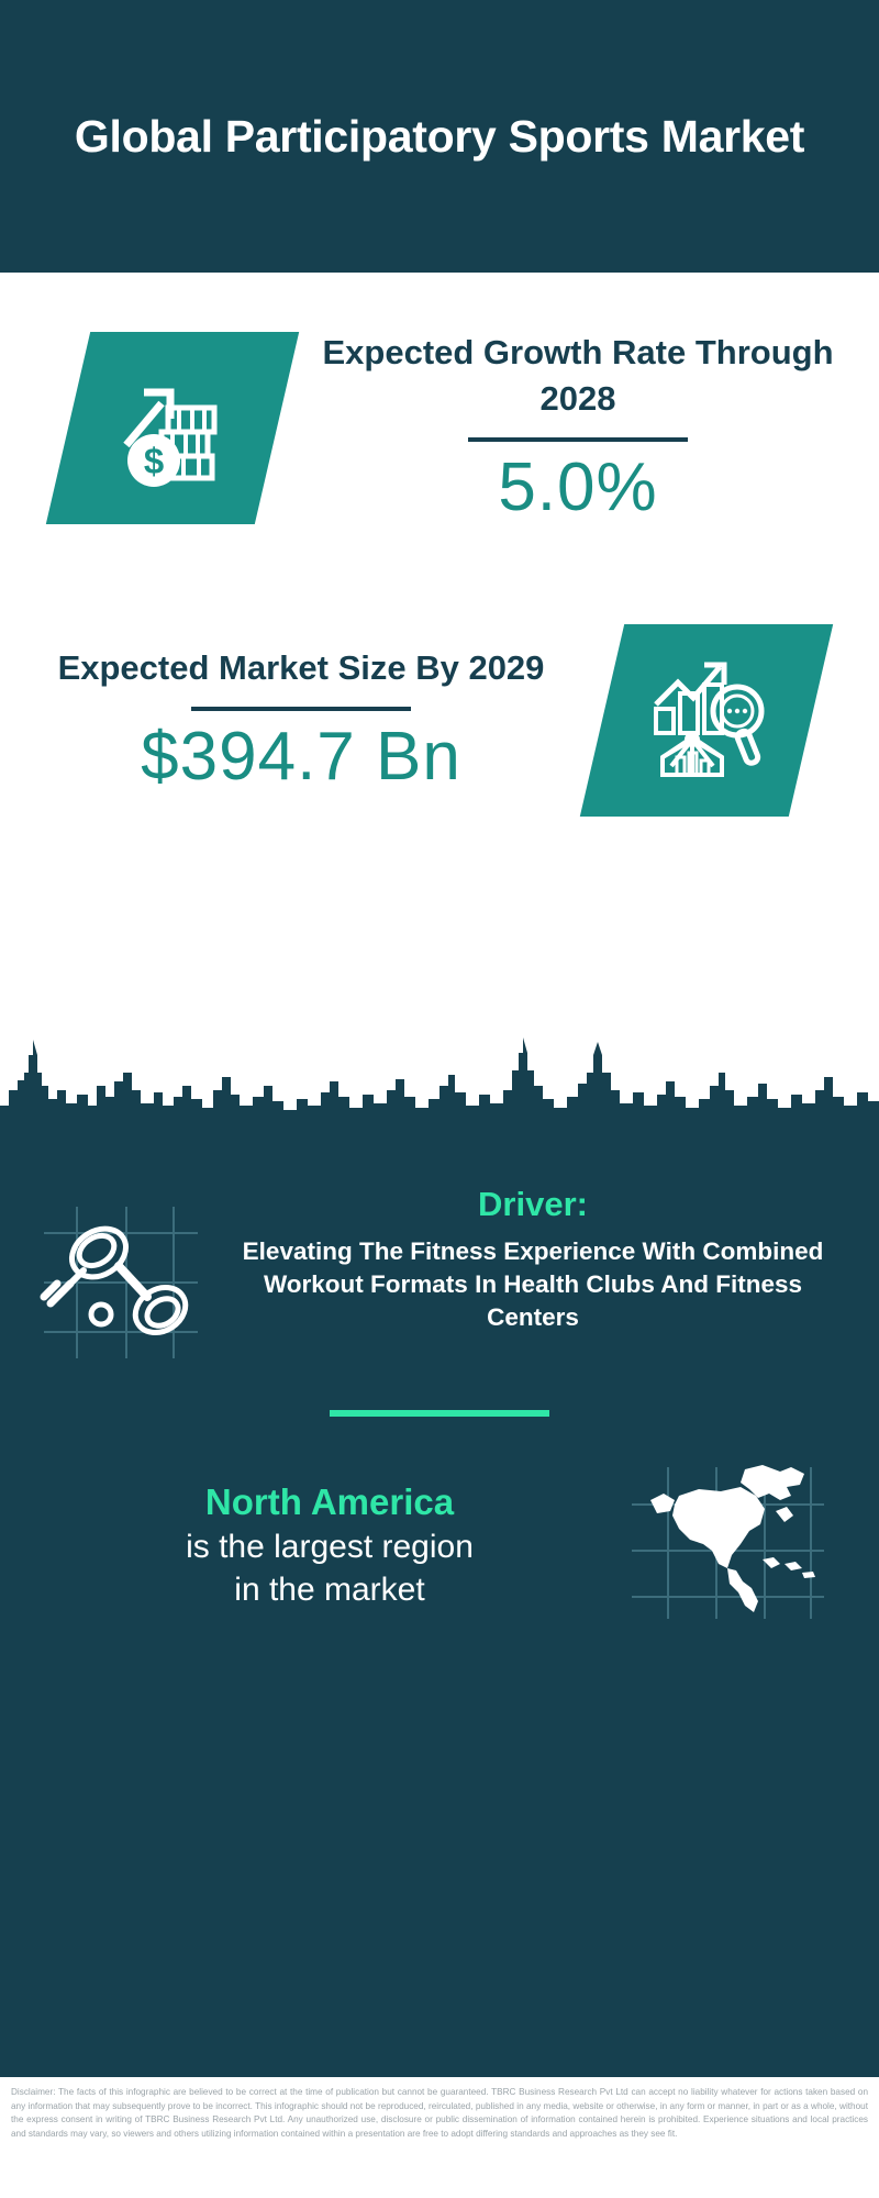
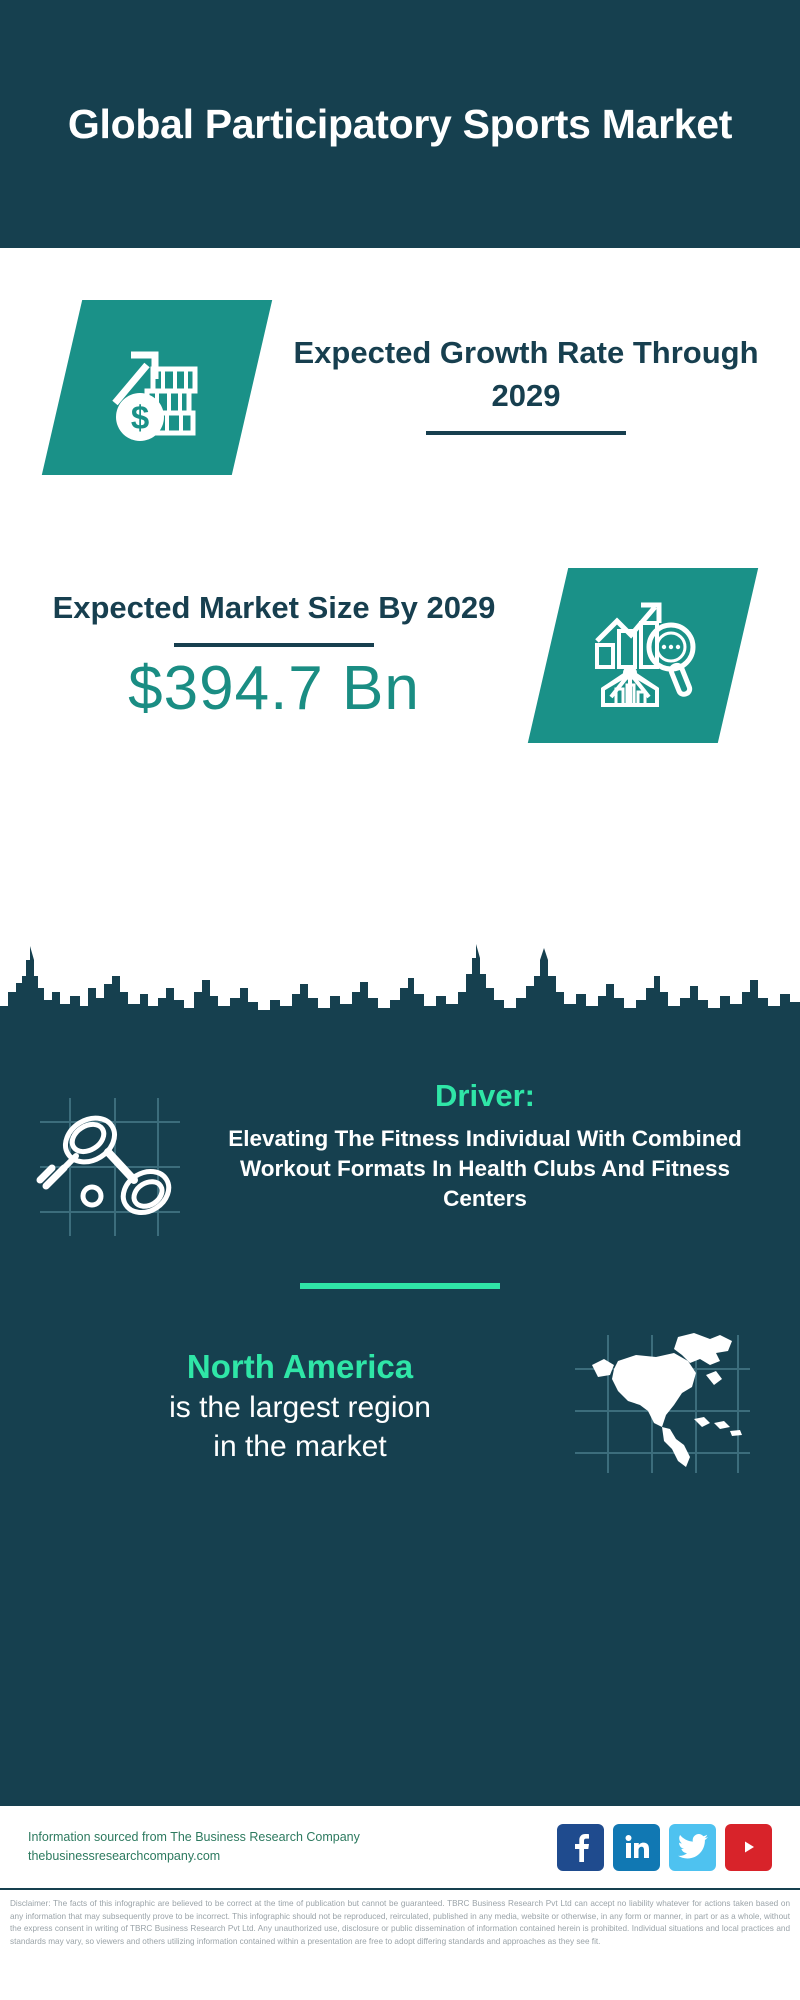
  Global Participatory Sports Market
- Expected Growth Rate Through 2028
+ Expected Growth Rate Through 2029
- 5.0%
  Expected Market Size By 2029
  $394.7 Bn
  Driver:
- Elevating The Fitness Experience With Combined Workout Formats In Health Clubs And Fitness Centers
+ Elevating The Fitness Individual With Combined Workout Formats In Health Clubs And Fitness Centers
  North America
  is the largest region
  in the market
+ Information sourced from The Business Research Company
+ thebusinessresearchcompany.com
- Disclaimer: The facts of this infographic are believed to be correct at the time of publication but cannot be guaranteed. TBRC Business Research Pvt Ltd can accept no liability whatever for actions taken based on any information that may subsequently prove to be incorrect. This infographic should not be reproduced, reirculated, published in any media, website or otherwise, in any form or manner, in part or as a whole, without the express consent in writing of TBRC Business Research Pvt Ltd. Any unauthorized use, disclosure or public dissemination of information contained herein is prohibited. Experience situations and local practices and standards may vary, so viewers and others utilizing information contained within a presentation are free to adopt differing standards and approaches as they see fit.
+ Disclaimer: The facts of this infographic are believed to be correct at the time of publication but cannot be guaranteed. TBRC Business Research Pvt Ltd can accept no liability whatever for actions taken based on any information that may subsequently prove to be incorrect. This infographic should not be reproduced, reirculated, published in any media, website or otherwise, in any form or manner, in part or as a whole, without the express consent in writing of TBRC Business Research Pvt Ltd. Any unauthorized use, disclosure or public dissemination of information contained herein is prohibited. Individual situations and local practices and standards may vary, so viewers and others utilizing information contained within a presentation are free to adopt differing standards and approaches as they see fit.
